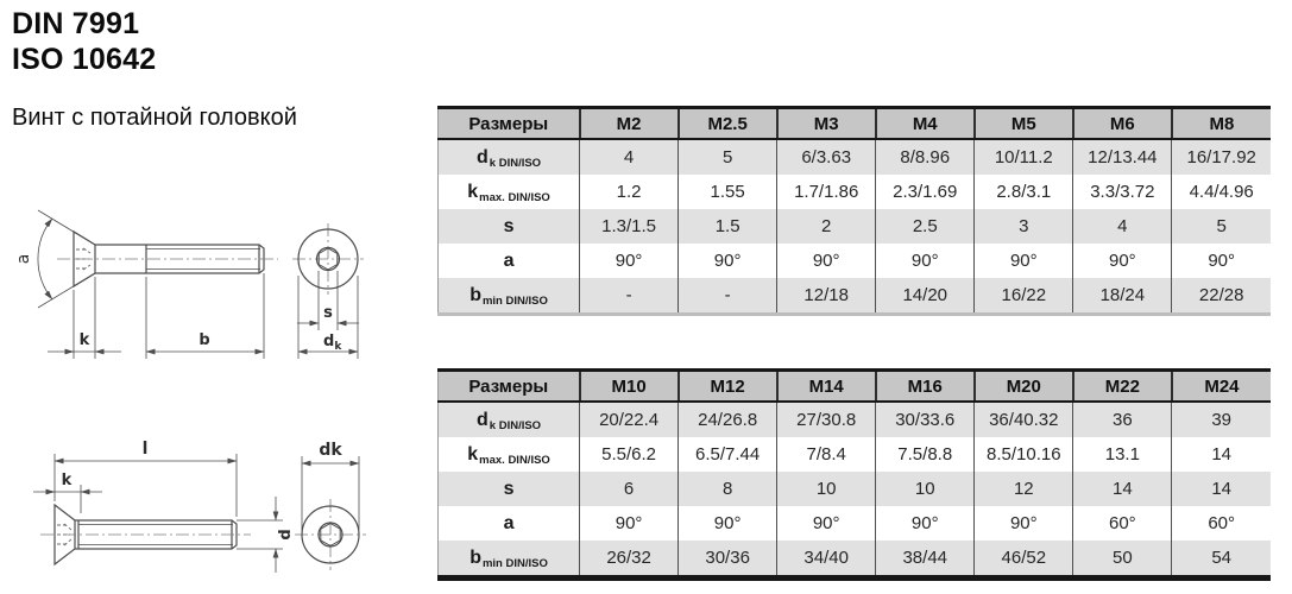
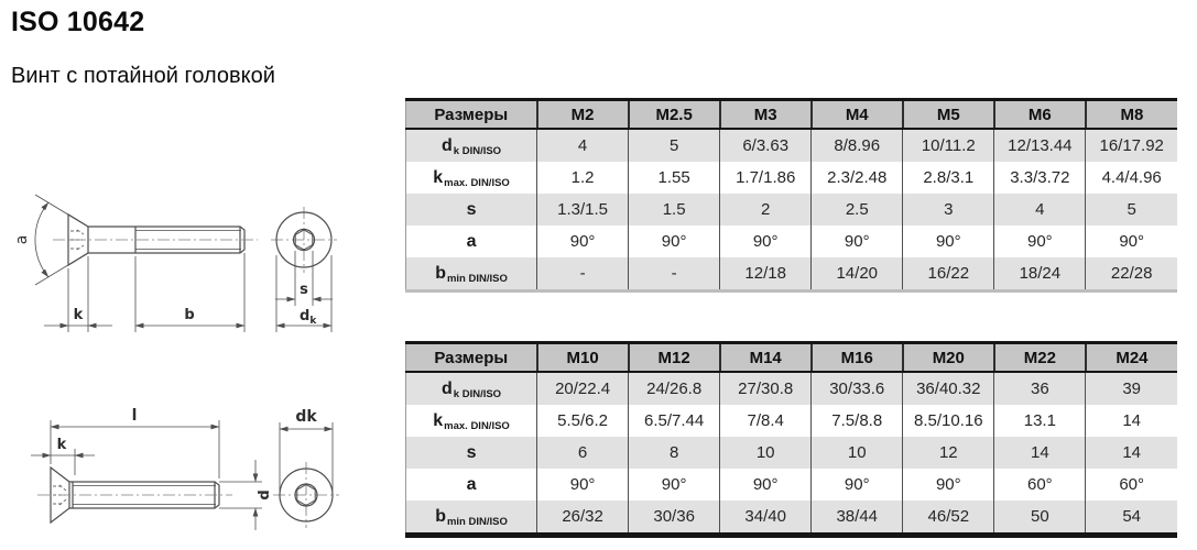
- DIN 7991
  ISO 10642
  Винт с потайной головкой
  k
  b
  s
  dk
  l
  k
  dk
  Размеры	M2	M2.5	M3	M4	M5	M6	M8
  dk DIN/ISO	4	5	6/3.63	8/8.96	10/11.2	12/13.44	16/17.92
- kmax. DIN/ISO	1.2	1.55	1.7/1.86	2.3/1.69	2.8/3.1	3.3/3.72	4.4/4.96
+ kmax. DIN/ISO	1.2	1.55	1.7/1.86	2.3/2.48	2.8/3.1	3.3/3.72	4.4/4.96
  s	1.3/1.5	1.5	2	2.5	3	4	5
  a	90°	90°	90°	90°	90°	90°	90°
  bmin DIN/ISO	-	-	12/18	14/20	16/22	18/24	22/28
  Размеры	M10	M12	M14	M16	M20	M22	M24
  dk DIN/ISO	20/22.4	24/26.8	27/30.8	30/33.6	36/40.32	36	39
  kmax. DIN/ISO	5.5/6.2	6.5/7.44	7/8.4	7.5/8.8	8.5/10.16	13.1	14
  s	6	8	10	10	12	14	14
  a	90°	90°	90°	90°	90°	60°	60°
  bmin DIN/ISO	26/32	30/36	34/40	38/44	46/52	50	54
